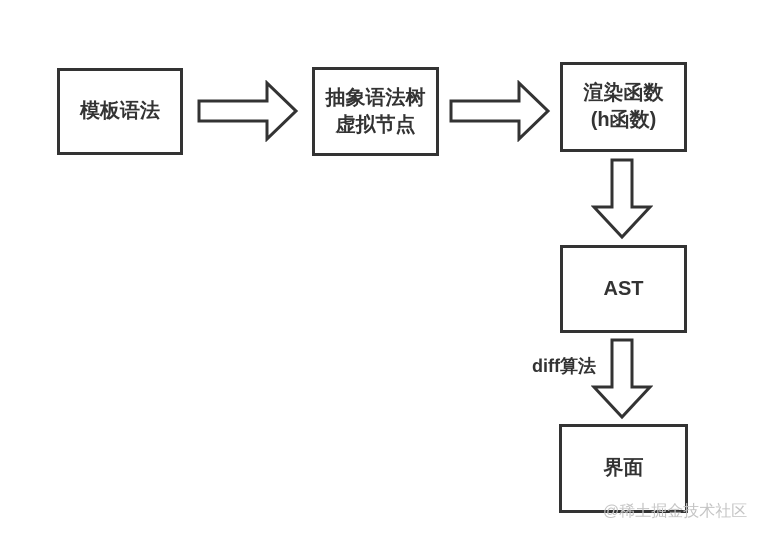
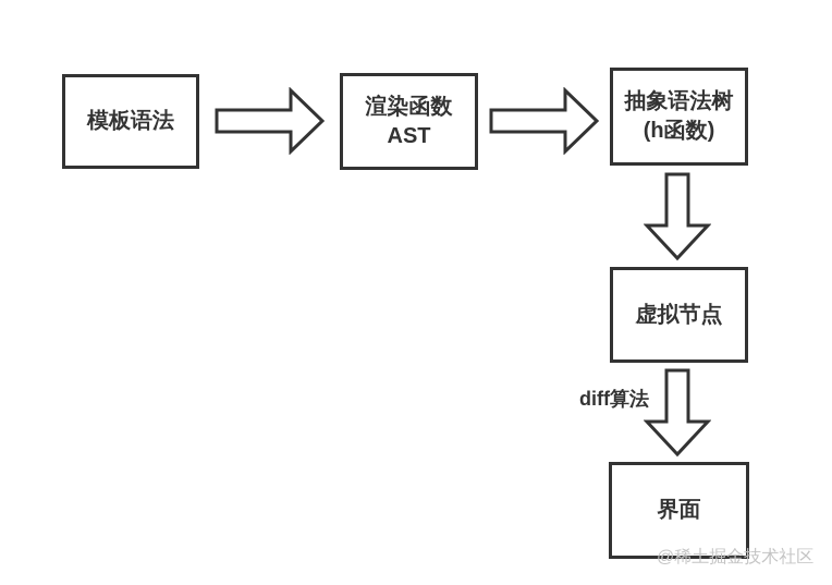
  模板语法
- 抽象语法树
+ 渲染函数
- 虚拟节点
+ AST
- 渲染函数
+ 抽象语法树
  (h函数)
- AST
+ 虚拟节点
  diff算法
  界面
  @稀土掘金技术社区
